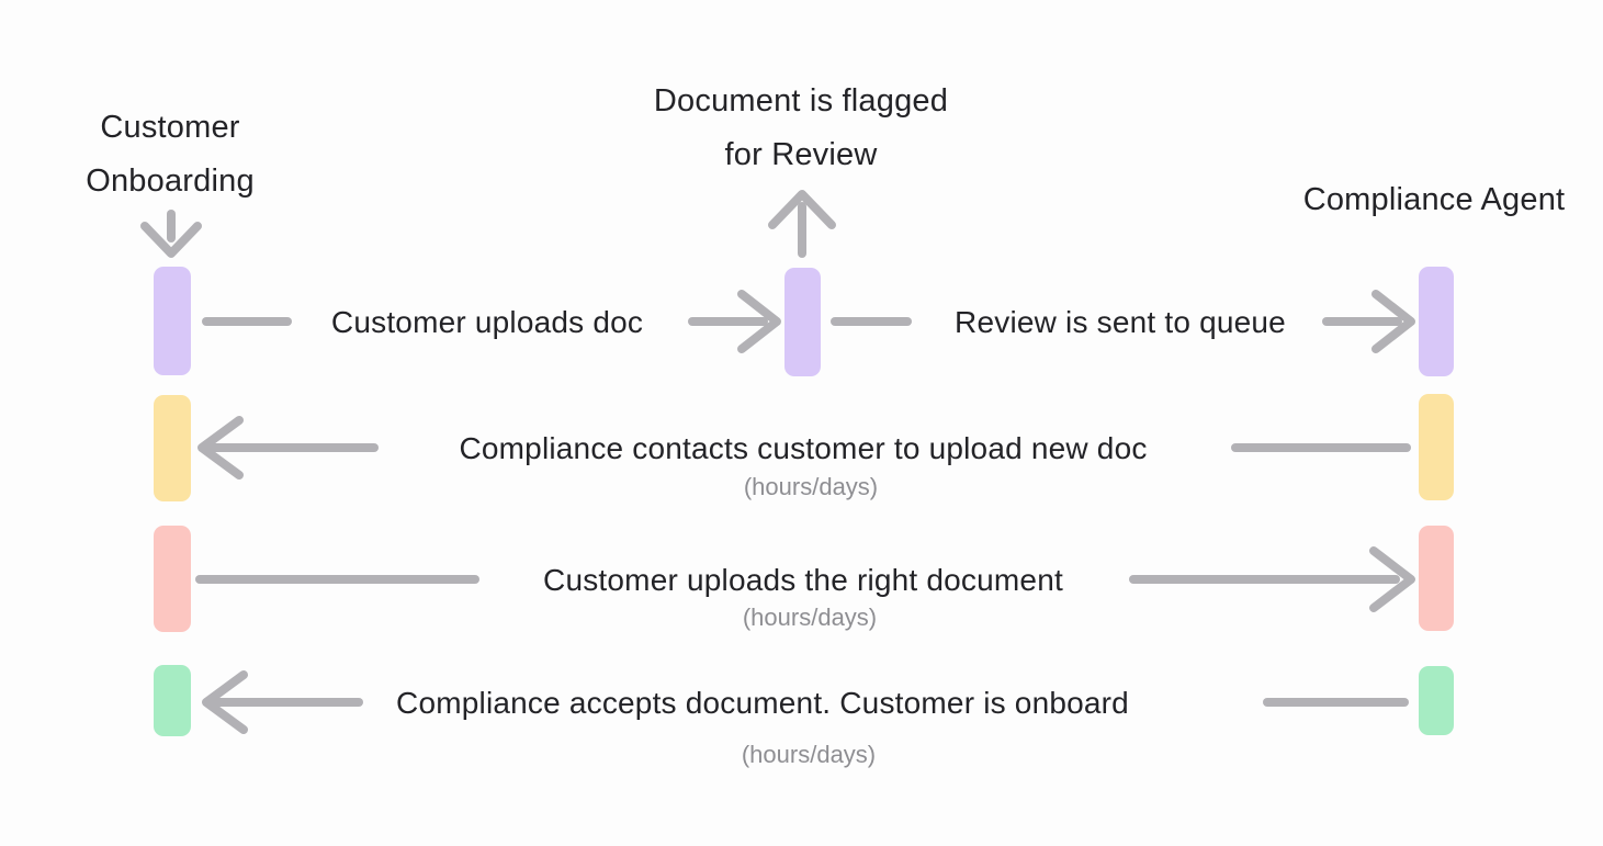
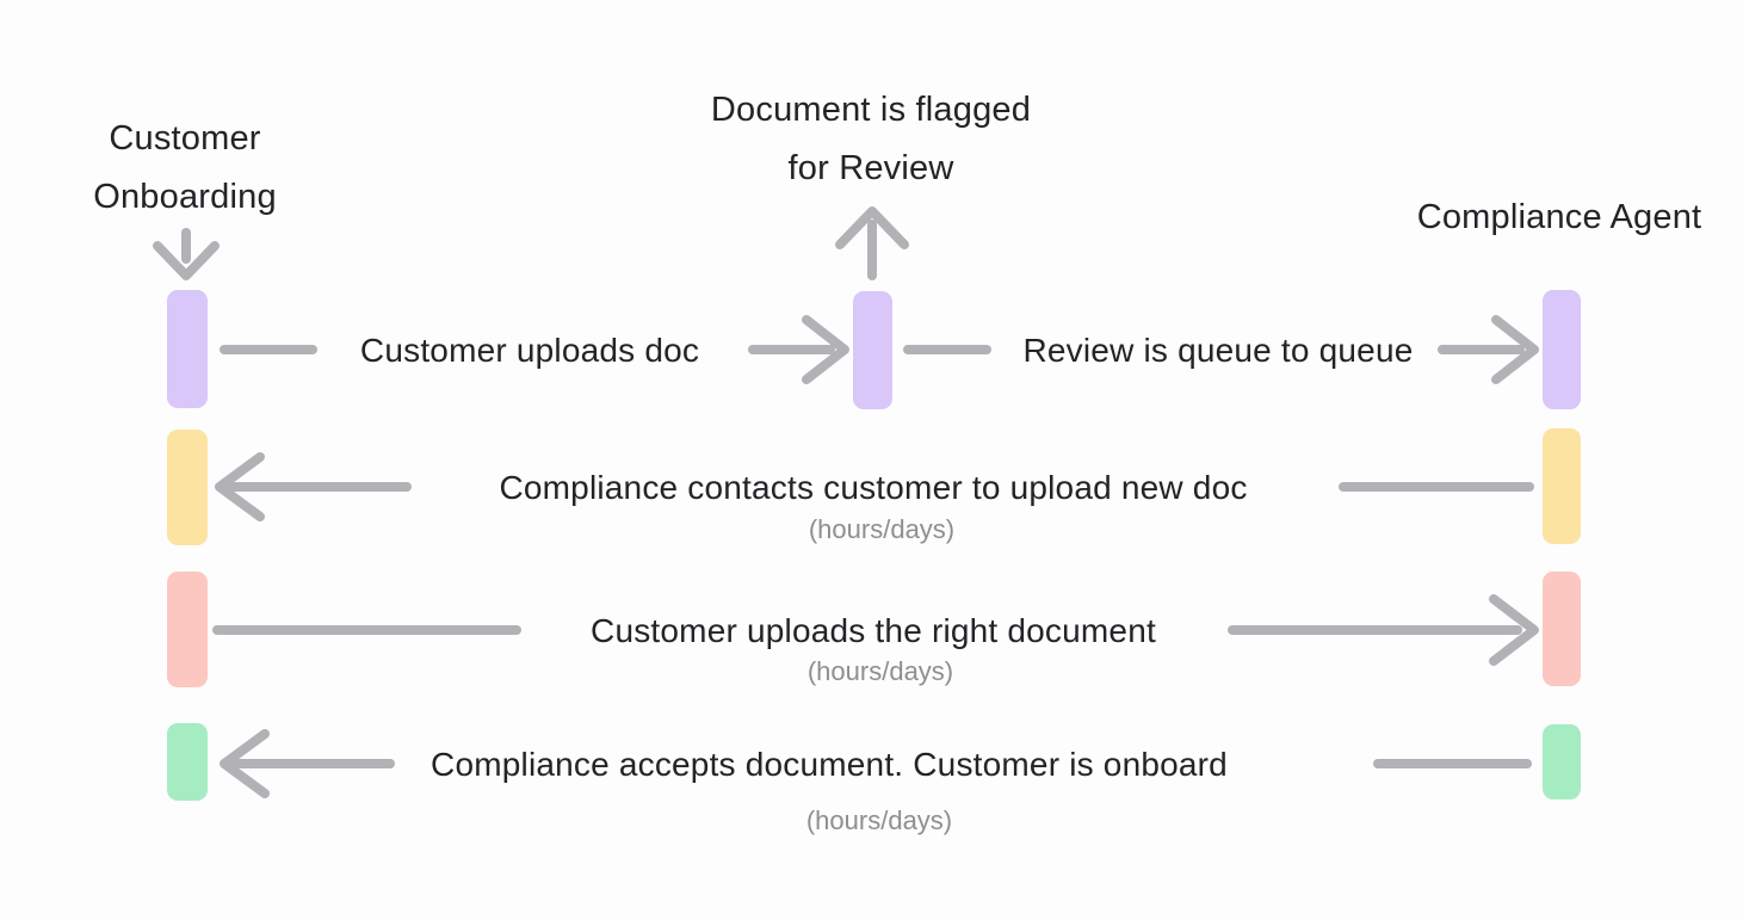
  Customer
  Onboarding
  Document is flagged
  for Review
  Compliance Agent
  Customer uploads doc
- Review is sent to queue
+ Review is queue to queue
  Compliance contacts customer to upload new doc
  (hours/days)
  Customer uploads the right document
  (hours/days)
  Compliance accepts document. Customer is onboard
  (hours/days)
